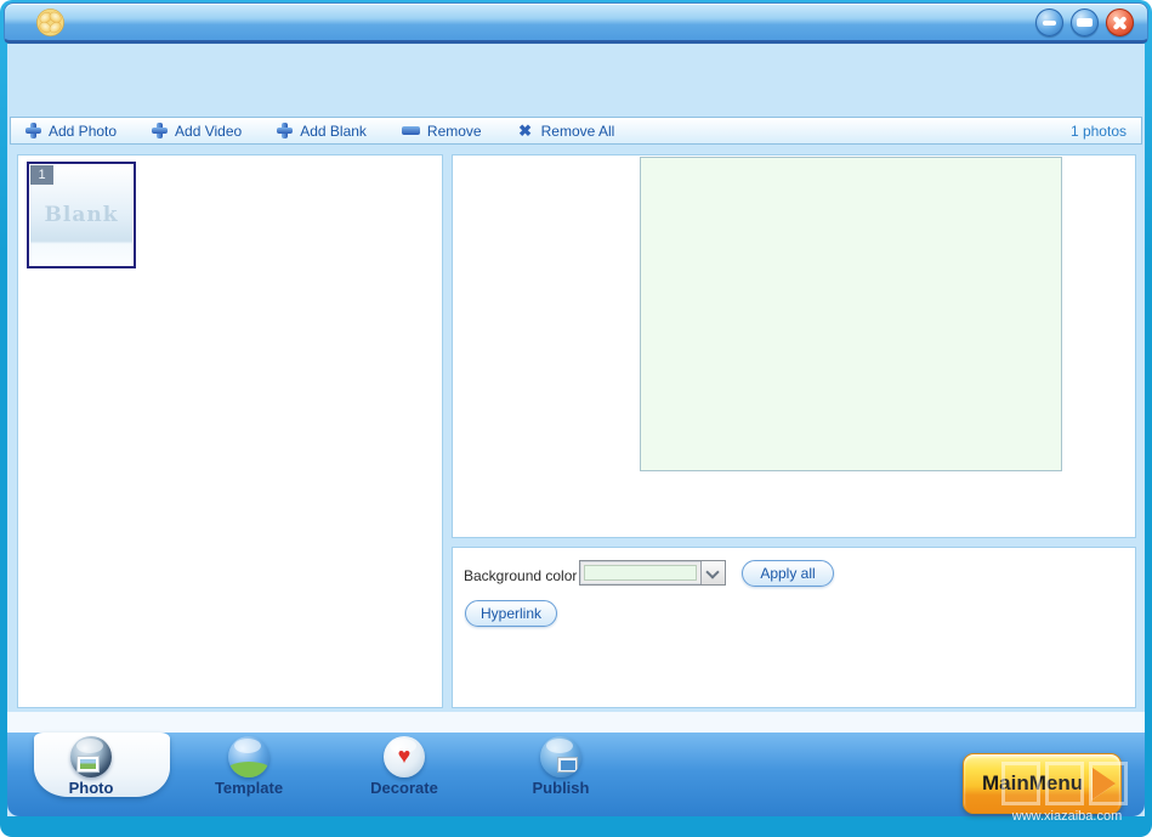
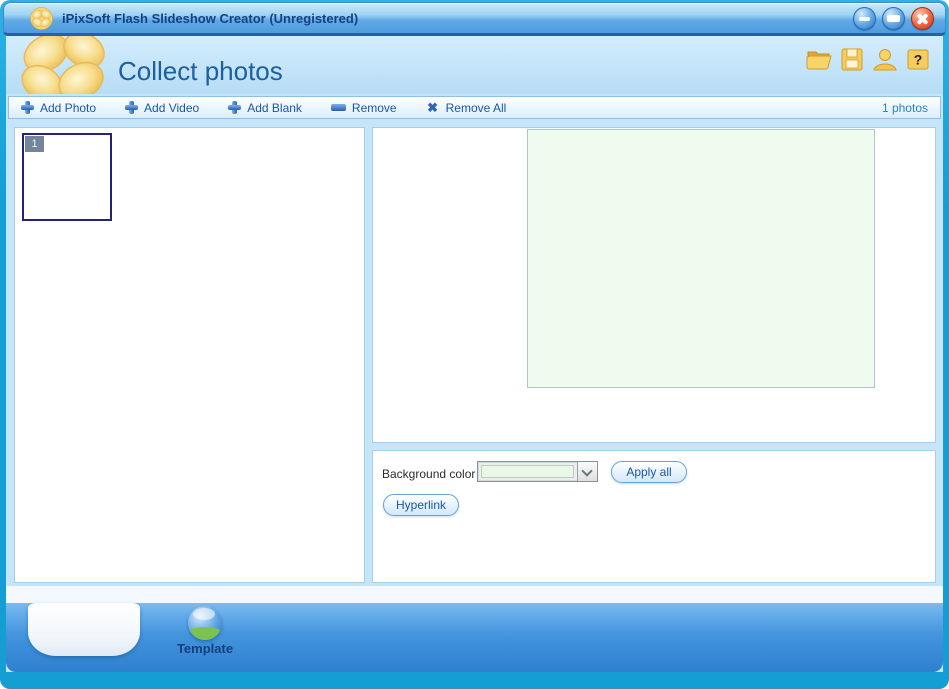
+ iPixSoft Flash Slideshow Creator (Unregistered)
+ Collect photos
+ ?
  Add Photo
  Add Video
  Add Blank
  Remove
  Remove All
  1 photos
  1
- Blank
  Background color
  Apply all
  Hyperlink
- Photo
  Template
- ♥
- Decorate
- Publish
- MainMenu
- www.xiazaiba.com
